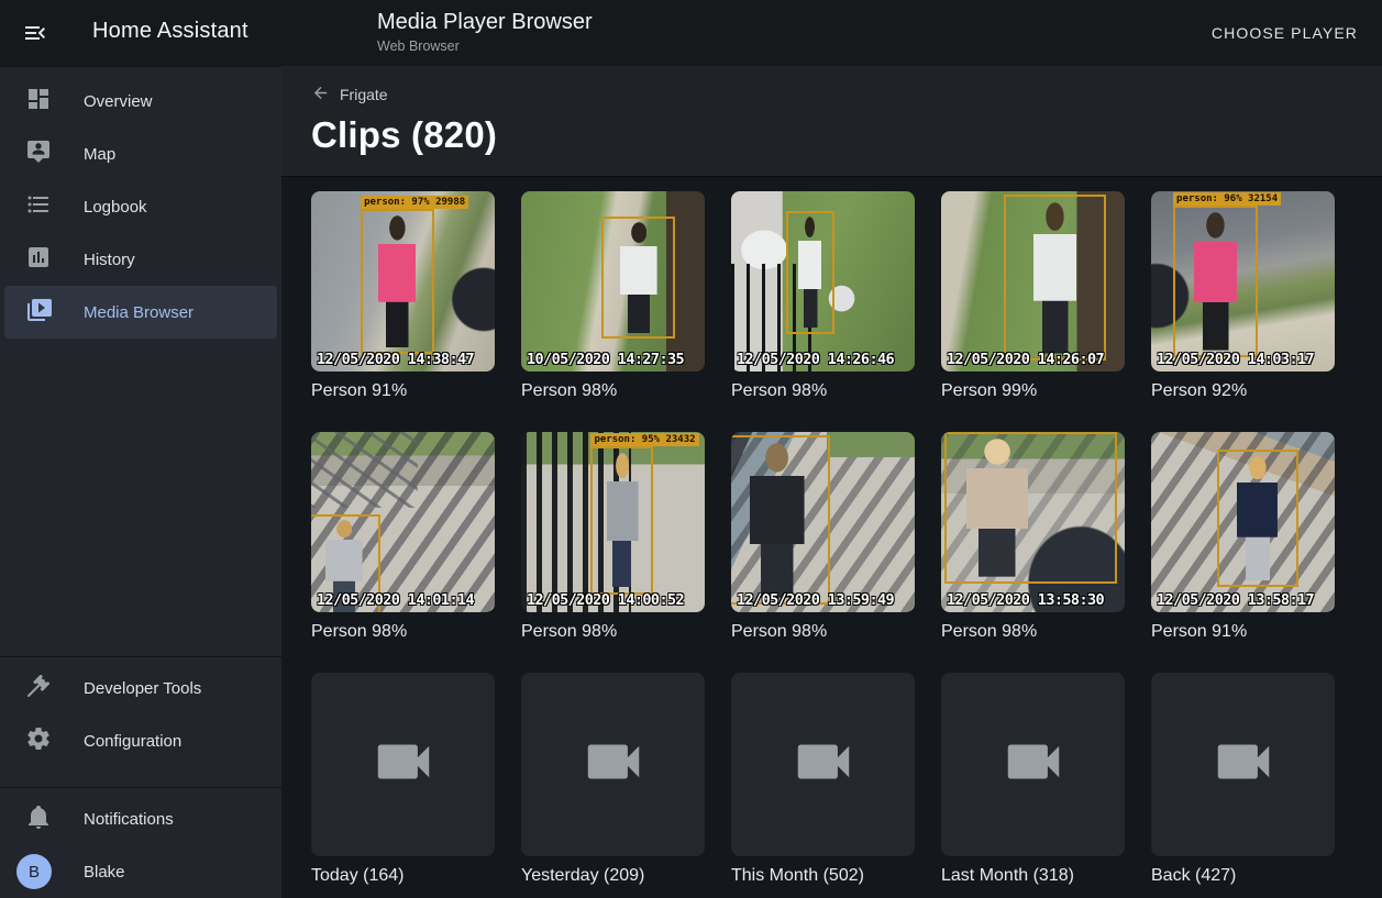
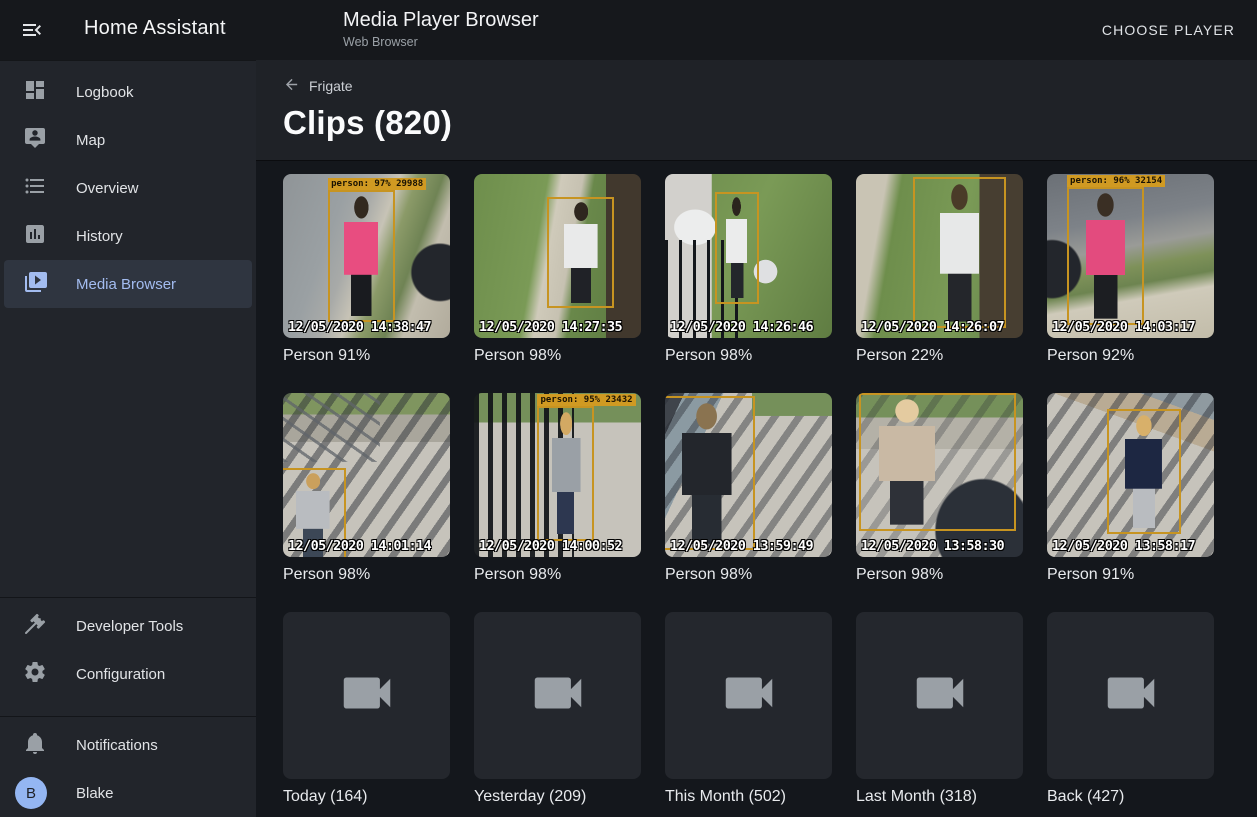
  Home Assistant
  Media Player Browser
  Web Browser
  CHOOSE PLAYER
- Overview
+ Logbook
  Map
- Logbook
+ Overview
  History
  Media Browser
  Developer Tools
  Configuration
  Notifications
  B
  Blake
  Frigate
  Clips (820)
  person: 97% 29988
  12/05/2020 14:38:47
  Person 91%
- 10/05/2020 14:27:35
+ 12/05/2020 14:27:35
  Person 98%
  12/05/2020 14:26:46
  Person 98%
  12/05/2020 14:26:07
- Person 99%
+ Person 22%
  person: 96% 32154
  12/05/2020 14:03:17
  Person 92%
  12/05/2020 14:01:14
  Person 98%
  person: 95% 23432
  12/05/2020 14:00:52
  Person 98%
  12/05/2020 13:59:49
  Person 98%
  12/05/2020 13:58:30
  Person 98%
  12/05/2020 13:58:17
  Person 91%
  Today (164)
  Yesterday (209)
  This Month (502)
  Last Month (318)
  Back (427)
